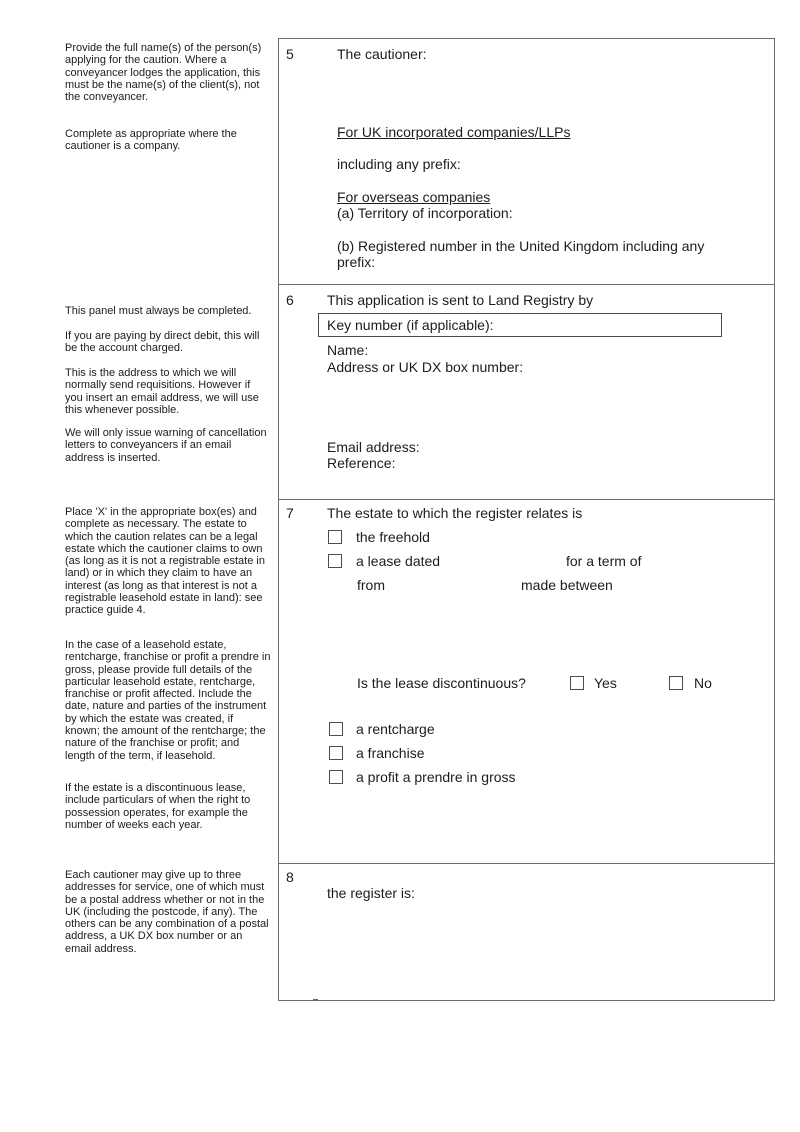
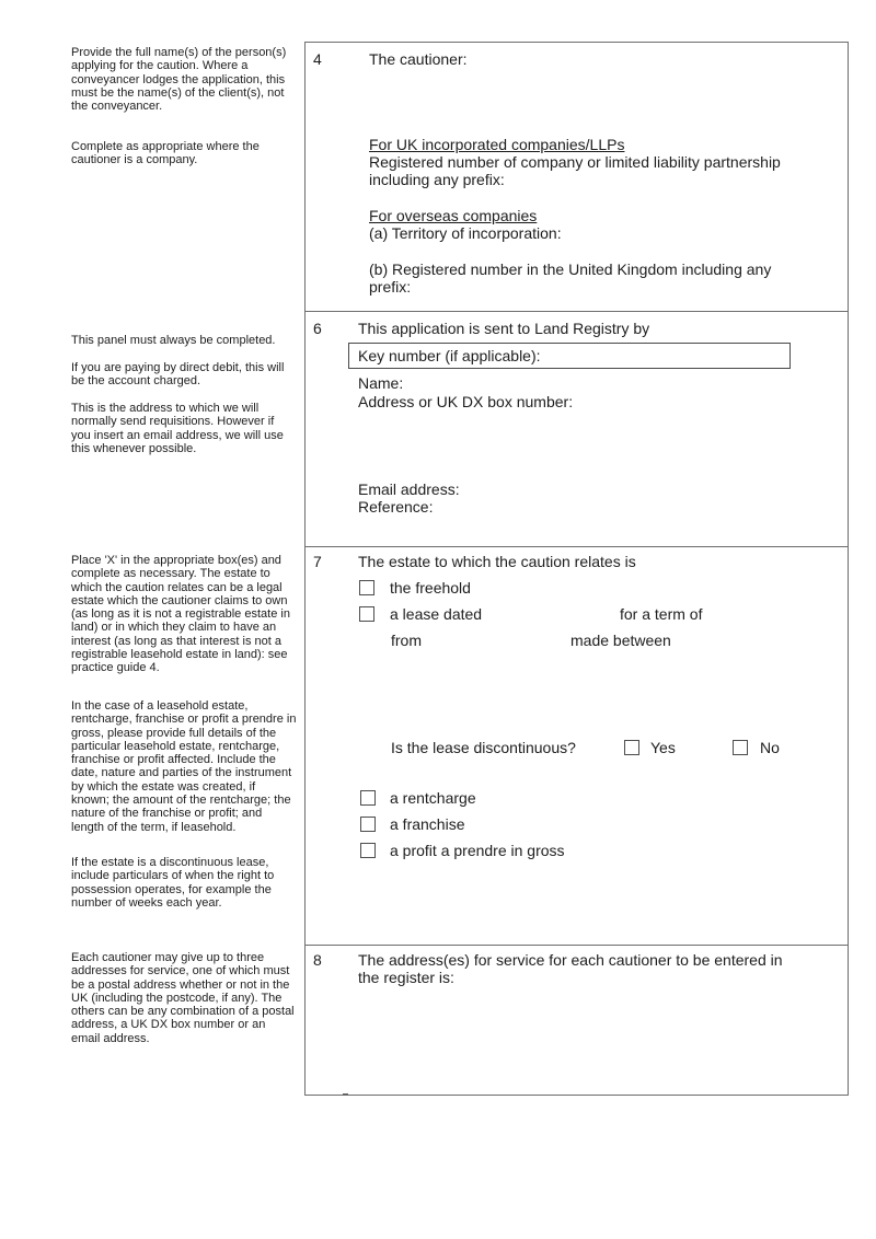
  Provide the full name(s) of the person(s) applying for the caution. Where a conveyancer lodges the application, this must be the name(s) of the client(s), not the conveyancer.
  Complete as appropriate where the cautioner is a company.
  This panel must always be completed.
  If you are paying by direct debit, this will be the account charged.
  This is the address to which we will normally send requisitions. However if you insert an email address, we will use this whenever possible.
- We will only issue warning of cancellation letters to conveyancers if an email address is inserted.
  Place 'X' in the appropriate box(es) and complete as necessary. The estate to which the caution relates can be a legal estate which the cautioner claims to own (as long as it is not a registrable estate in land) or in which they claim to have an interest (as long as that interest is not a registrable leasehold estate in land): see practice guide 4.
  In the case of a leasehold estate, rentcharge, franchise or profit a prendre in gross, please provide full details of the particular leasehold estate, rentcharge, franchise or profit affected. Include the date, nature and parties of the instrument by which the estate was created, if known; the amount of the rentcharge; the nature of the franchise or profit; and length of the term, if leasehold.
  If the estate is a discontinuous lease, include particulars of when the right to possession operates, for example the number of weeks each year.
  Each cautioner may give up to three addresses for service, one of which must be a postal address whether or not in the UK (including the postcode, if any). The others can be any combination of a postal address, a UK DX box number or an email address.
- 5
+ 4
  The cautioner:
  For UK incorporated companies/LLPs
+ Registered number of company or limited liability partnership
  including any prefix:
  For overseas companies
  (a) Territory of incorporation:
  (b) Registered number in the United Kingdom including any
  prefix:
  6
  This application is sent to Land Registry by
  Key number (if applicable):
  Name:
  Address or UK DX box number:
  Email address:
  Reference:
  7
- The estate to which the register relates is
+ The estate to which the caution relates is
  the freehold
  a lease dated
  for a term of
  from
  made between
  Is the lease discontinuous?
  Yes
  No
  a rentcharge
  a franchise
  a profit a prendre in gross
  8
+ The address(es) for service for each cautioner to be entered in
  the register is:
